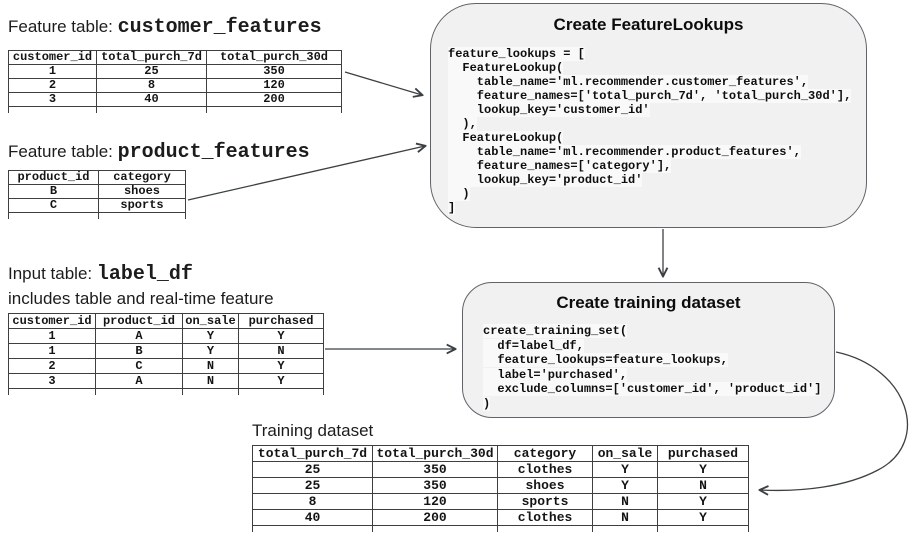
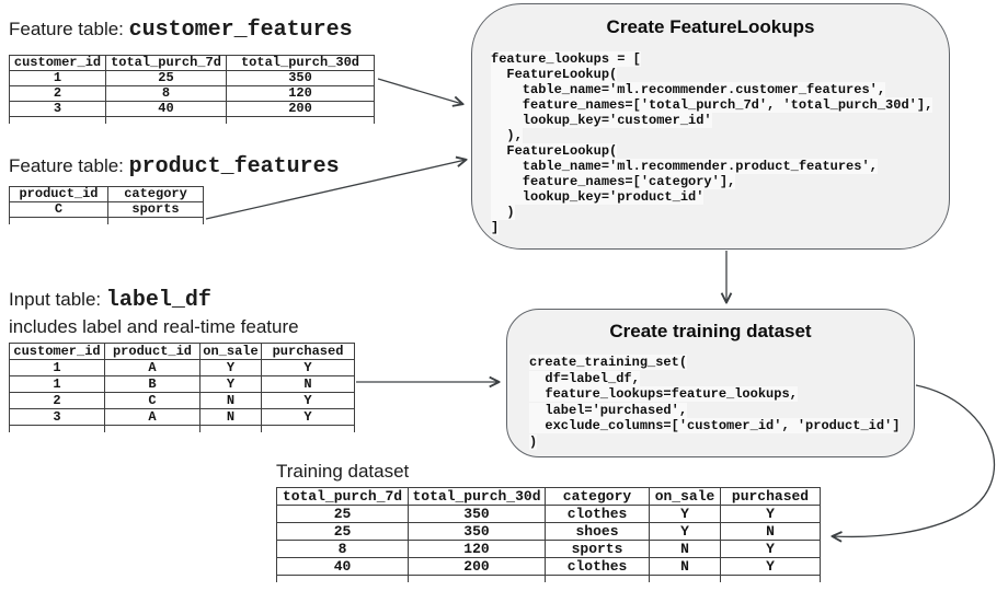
  Feature table: customer_features
  customer_id	total_purch_7d	total_purch_30d
  1	25	350
  2	8	120
  3	40	200
  Feature table: product_features
  product_id	category
- B	shoes
  C	sports
  Input table: label_df
- includes table and real-time feature
+ includes label and real-time feature
  customer_id	product_id	on_sale	purchased
  1	A	Y	Y
  1	B	Y	N
  2	C	N	Y
  3	A	N	Y
  Create FeatureLookups
  feature_lookups = [
  FeatureLookup(
  table_name='ml.recommender.customer_features',
  feature_names=['total_purch_7d', 'total_purch_30d'],
  lookup_key='customer_id'
  ),
  FeatureLookup(
  table_name='ml.recommender.product_features',
  feature_names=['category'],
  lookup_key='product_id'
  )
  ]
  Create training dataset
  create_training_set(
  df=label_df,
  feature_lookups=feature_lookups,
  label='purchased',
  exclude_columns=['customer_id', 'product_id']
  )
  Training dataset
  total_purch_7d	total_purch_30d	category	on_sale	purchased
  25	350	clothes	Y	Y
  25	350	shoes	Y	N
  8	120	sports	N	Y
  40	200	clothes	N	Y
